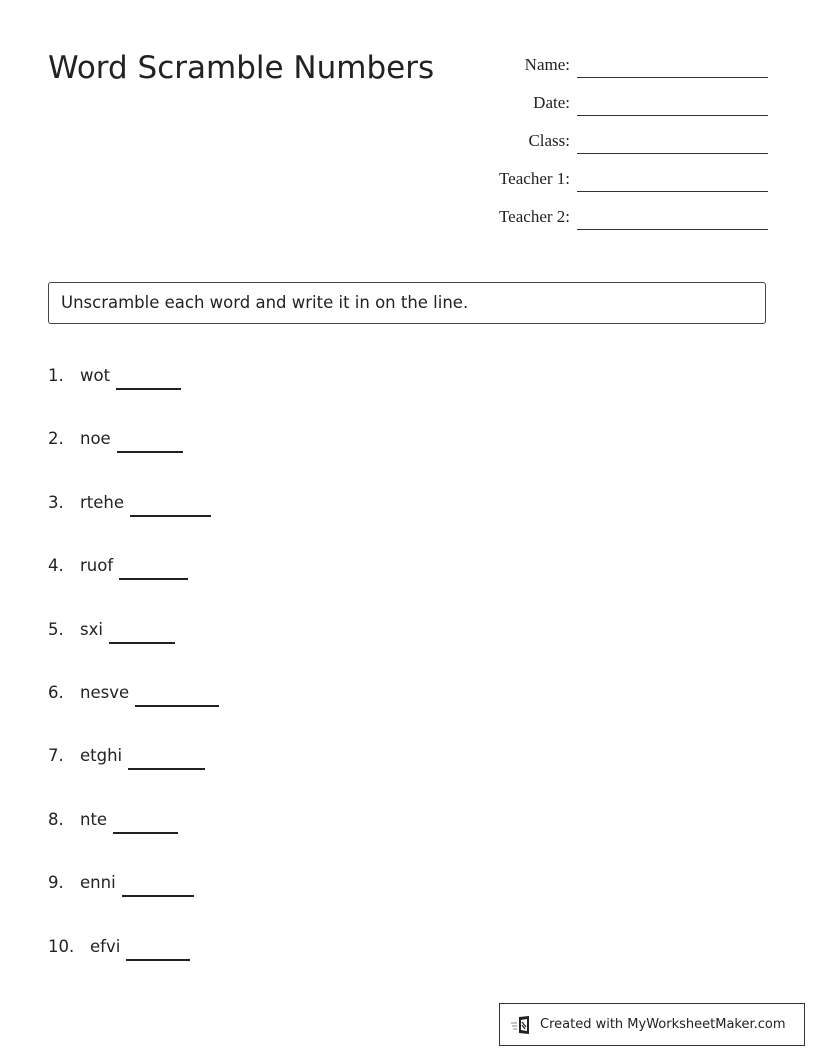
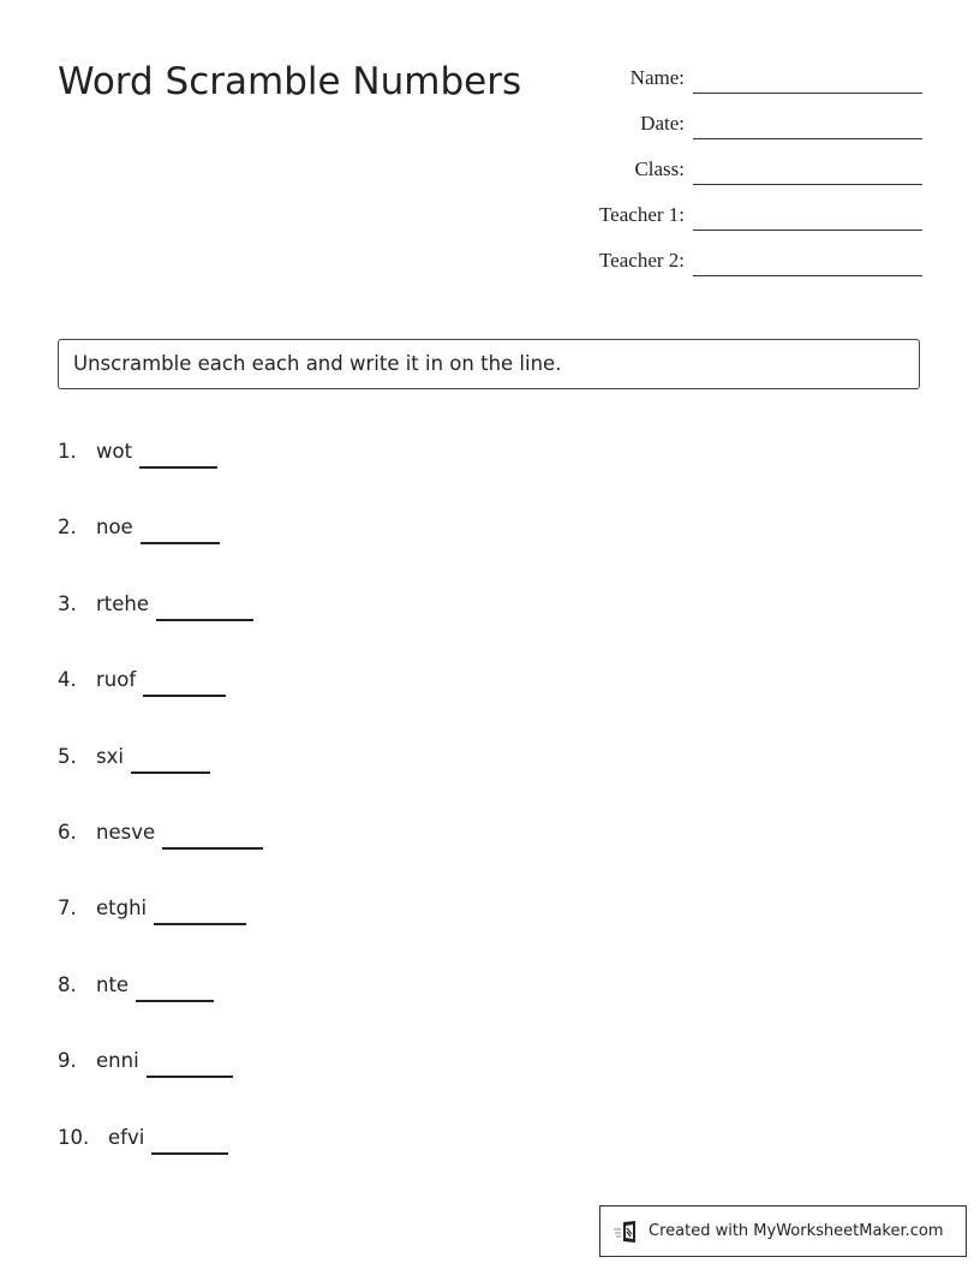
  Word Scramble Numbers
  Name:
  Date:
  Class:
  Teacher 1:
  Teacher 2:
- Unscramble each word and write it in on the line.
+ Unscramble each each and write it in on the line.
  1.
  wot
  2.
  noe
  3.
  rtehe
  4.
  ruof
  5.
  sxi
  6.
  nesve
  7.
  etghi
  8.
  nte
  9.
  enni
  10.
  efvi
  Created with MyWorksheetMaker.com
